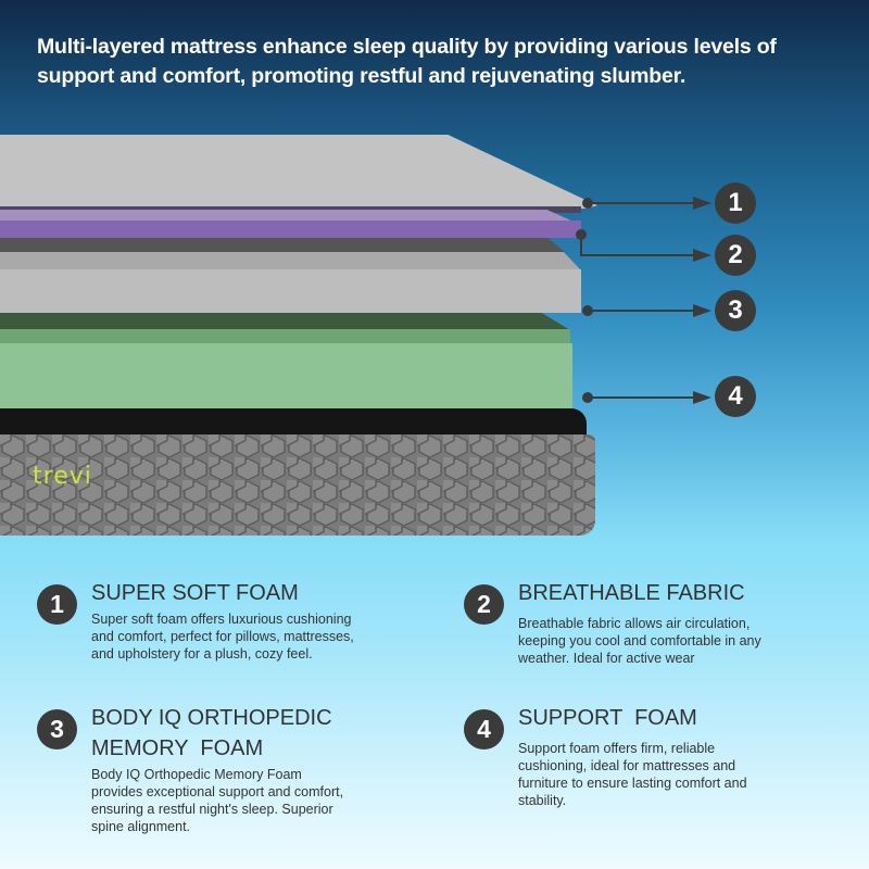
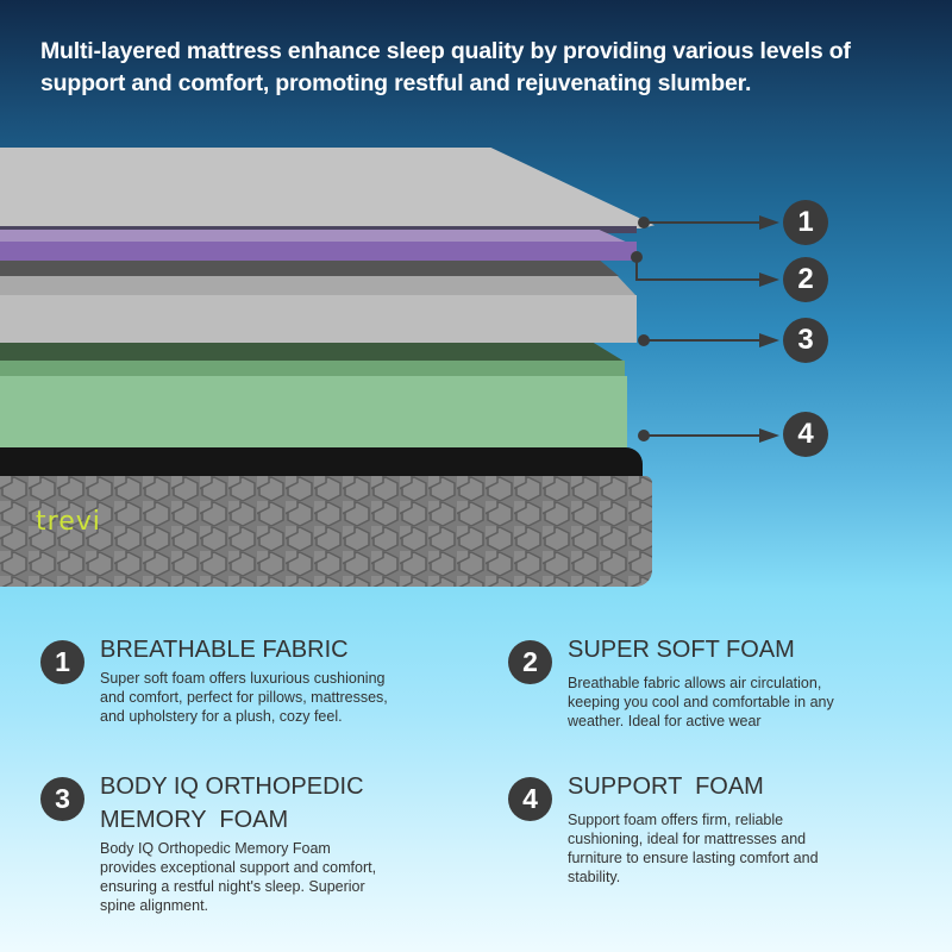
  Multi-layered mattress enhance sleep quality by providing various levels of support and comfort, promoting restful and rejuvenating slumber.
  trevi
  1
  2
  3
  4
  1
- SUPER SOFT FOAM
+ BREATHABLE FABRIC
  Super soft foam offers luxurious cushioning and comfort, perfect for pillows, mattresses, and upholstery for a plush, cozy feel.
  2
- BREATHABLE FABRIC
+ SUPER SOFT FOAM
  Breathable fabric allows air circulation, keeping you cool and comfortable in any weather. Ideal for active wear
  3
  BODY IQ ORTHOPEDIC
  MEMORY FOAM
  Body IQ Orthopedic Memory Foam provides exceptional support and comfort, ensuring a restful night's sleep. Superior spine alignment.
  4
  SUPPORT FOAM
  Support foam offers firm, reliable cushioning, ideal for mattresses and furniture to ensure lasting comfort and stability.
